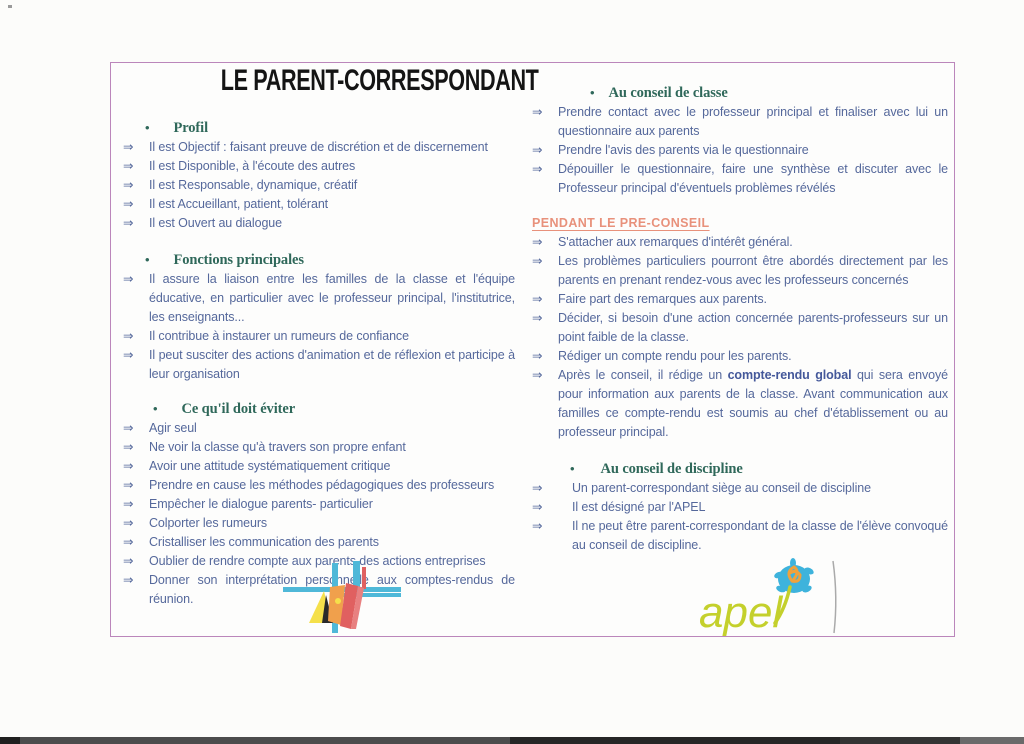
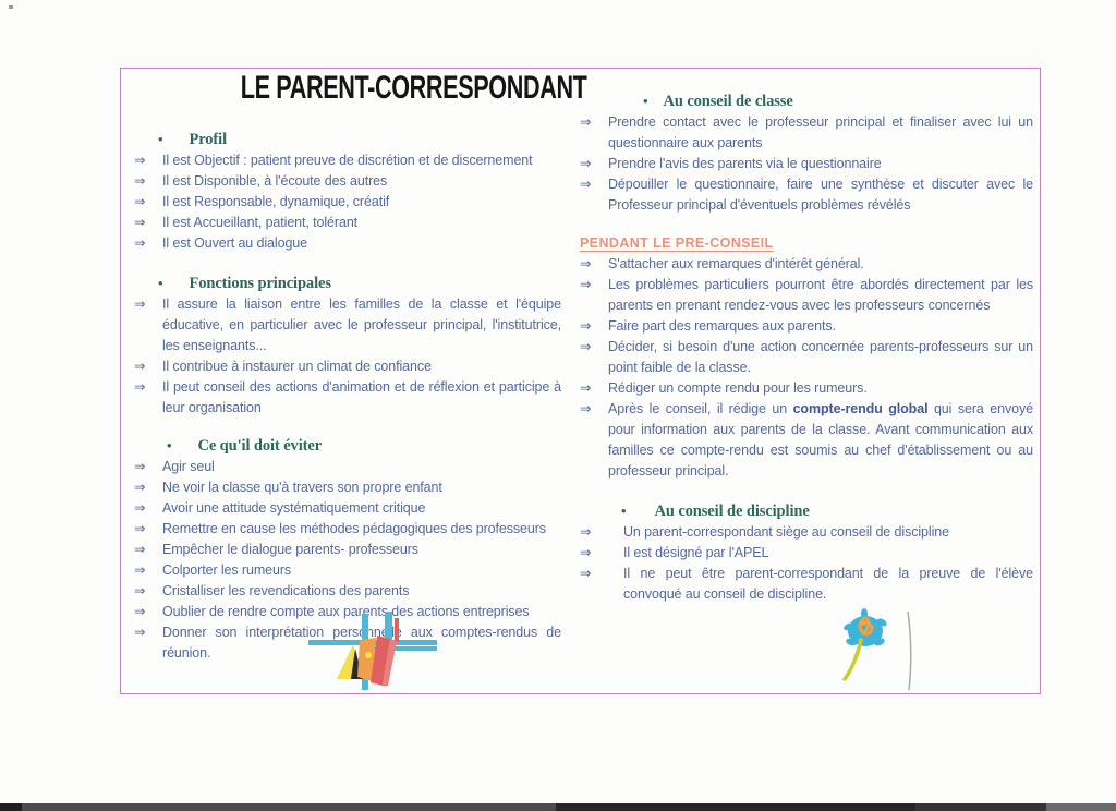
  LE PARENT-CORRESPONDANT
  •
  Profil
  ⇒
- Il est Objectif : faisant preuve de discrétion et de discernement
+ Il est Objectif : patient preuve de discrétion et de discernement
  ⇒
  Il est Disponible, à l'écoute des autres
  ⇒
  Il est Responsable, dynamique, créatif
  ⇒
  Il est Accueillant, patient, tolérant
  ⇒
  Il est Ouvert au dialogue
  •
  Fonctions principales
  ⇒
  Il assure la liaison entre les familles de la classe et l'équipe éducative, en particulier avec le professeur principal, l'institutrice, les enseignants...
  ⇒
- Il contribue à instaurer un rumeurs de confiance
+ Il contribue à instaurer un climat de confiance
  ⇒
- Il peut susciter des actions d'animation et de réflexion et participe à leur organisation
+ Il peut conseil des actions d'animation et de réflexion et participe à leur organisation
  •
  Ce qu'il doit éviter
  ⇒
  Agir seul
  ⇒
  Ne voir la classe qu'à travers son propre enfant
  ⇒
  Avoir une attitude systématiquement critique
  ⇒
- Prendre en cause les méthodes pédagogiques des professeurs
+ Remettre en cause les méthodes pédagogiques des professeurs
  ⇒
- Empêcher le dialogue parents- particulier
+ Empêcher le dialogue parents- professeurs
  ⇒
  Colporter les rumeurs
  ⇒
- Cristalliser les communication des parents
+ Cristalliser les revendications des parents
  ⇒
  Oublier de rendre compte aux parents des actions entreprises
  ⇒
  Donner son interprétation persnnl aux comptes-rendus de réunion.
  •
  Au conseil de classe
  ⇒
  Prendre contact avec le professeur principal et finaliser avec lui un questionnaire aux parents
  ⇒
  Prendre l'avis des parents via le questionnaire
  ⇒
  Dépouiller le questionnaire, faire une synthèse et discuter avec le Professeur principal d'éventuels problèmes révélés
  PENDANT LE PRE-CONSEIL
  ⇒
  S'attacher aux remarques d'intérêt général.
  ⇒
  Les problèmes particuliers pourront être abordés directement par les parents en prenant rendez-vous avec les professeurs concernés
  ⇒
  Faire part des remarques aux parents.
  ⇒
  Décider, si besoin d'une action concernée parents-professeurs sur un point faible de la classe.
  ⇒
- Rédiger un compte rendu pour les parents.
+ Rédiger un compte rendu pour les rumeurs.
  ⇒
  Après le conseil, il rédige un compte-rendu global qui sera envoyé pour information aux parents de la classe. Avant communication aux familles ce compte-rendu est soumis au chef d'établissement ou au professeur principal.
  •
  Au conseil de discipline
  ⇒
  Un parent-correspondant siège au conseil de discipline
  ⇒
  Il est désigné par l'APEL
  ⇒
- Il ne peut être parent-correspondant de la classe de l'élève convoqué au conseil de discipline.
+ Il ne peut être parent-correspondant de la preuve de l'élève convoqué au conseil de discipline.
- apel
